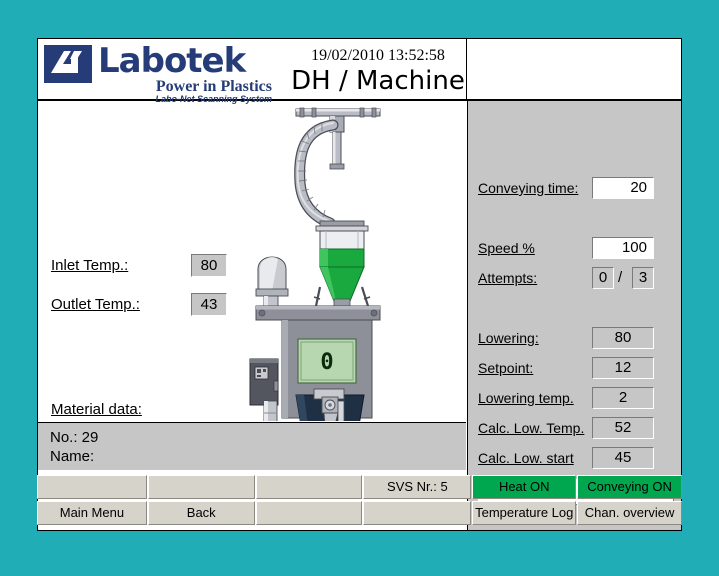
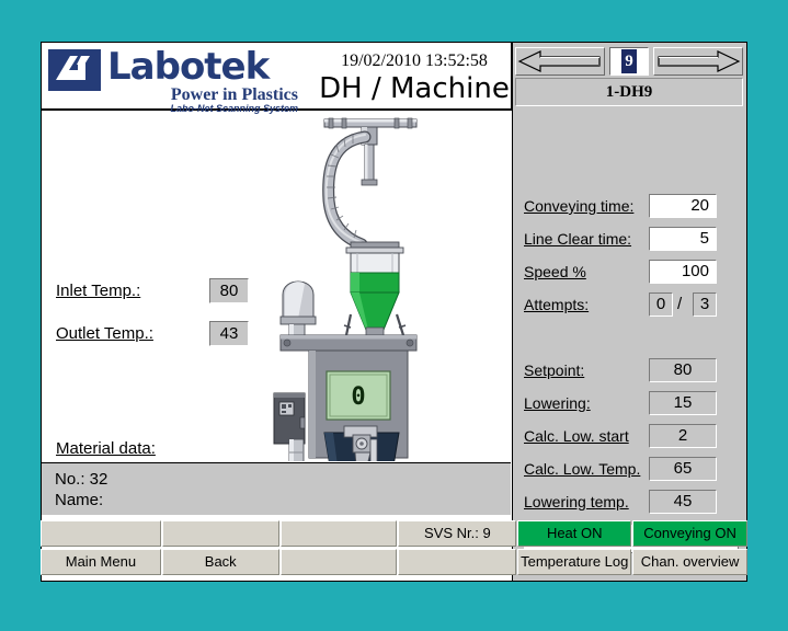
  Labotek
  Power in Plastics
  Labo-Net Scanning System
  19/02/2010 13:52:58
  DH / Machine
+ 9
+ 1-DH9
  Conveying time:
  20
+ Line Clear time:
+ 5
  Speed %
  100
  Attempts:
  0
  /
  3
- Lowering:
+ Setpoint:
  80
- Setpoint:
+ Lowering:
- 12
+ 15
- Lowering temp.
+ Calc. Low. start
  2
  Calc. Low. Temp.
- 52
+ 65
- Calc. Low. start
+ Lowering temp.
  45
  Inlet Temp.:
  80
  Outlet Temp.:
  43
  Material data:
- No.: 29
+ No.: 32
  Name:
  0
- SVS Nr.: 5
+ SVS Nr.: 9
  Heat ON
  Conveying ON
  Main Menu
  Back
  Temperature Log
  Chan. overview
